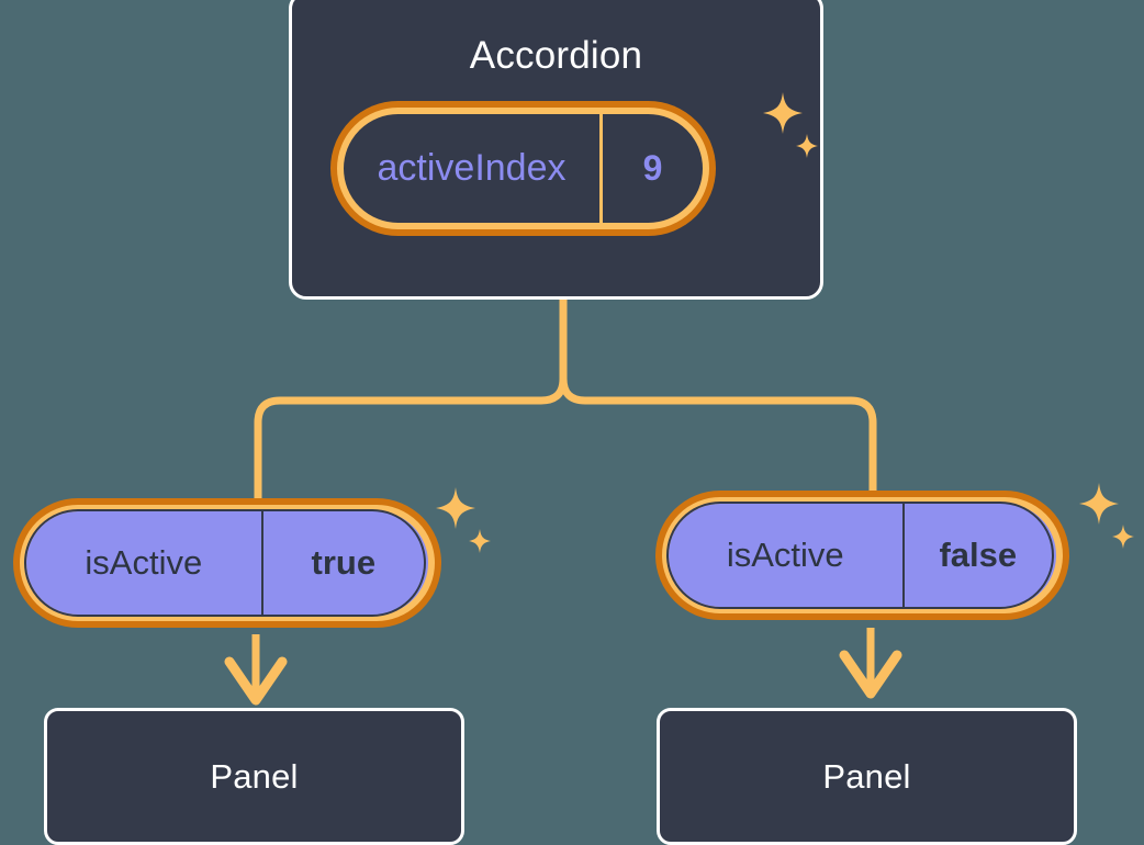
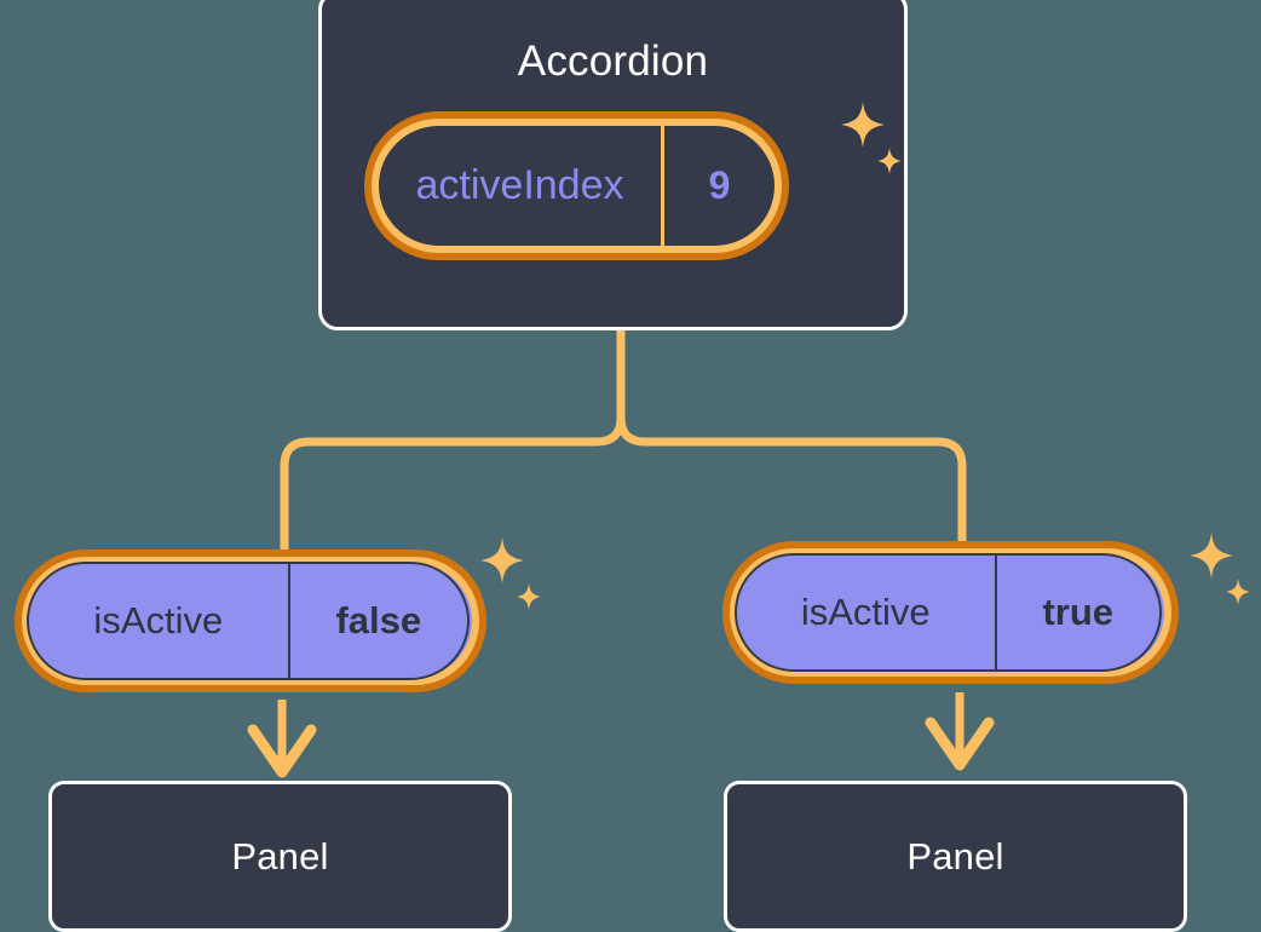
  Accordion
  activeIndex
  9
  isActive
- true
+ false
  Panel
  isActive
- false
+ true
  Panel
